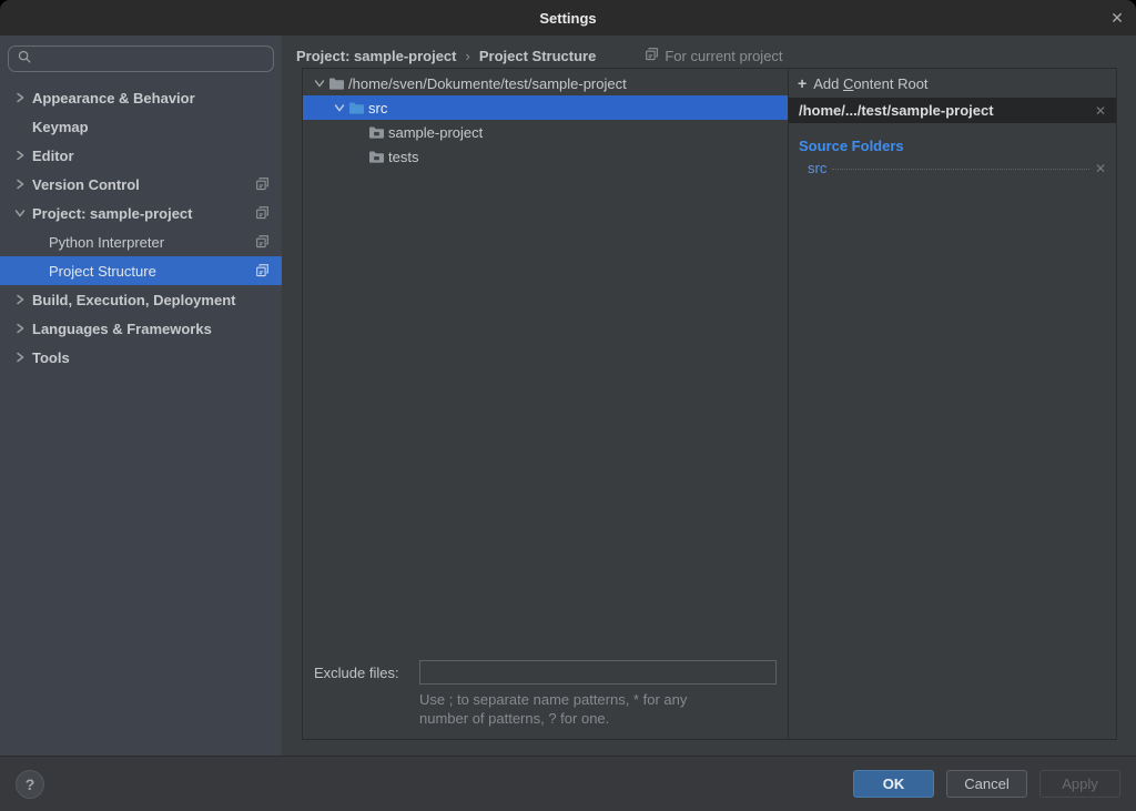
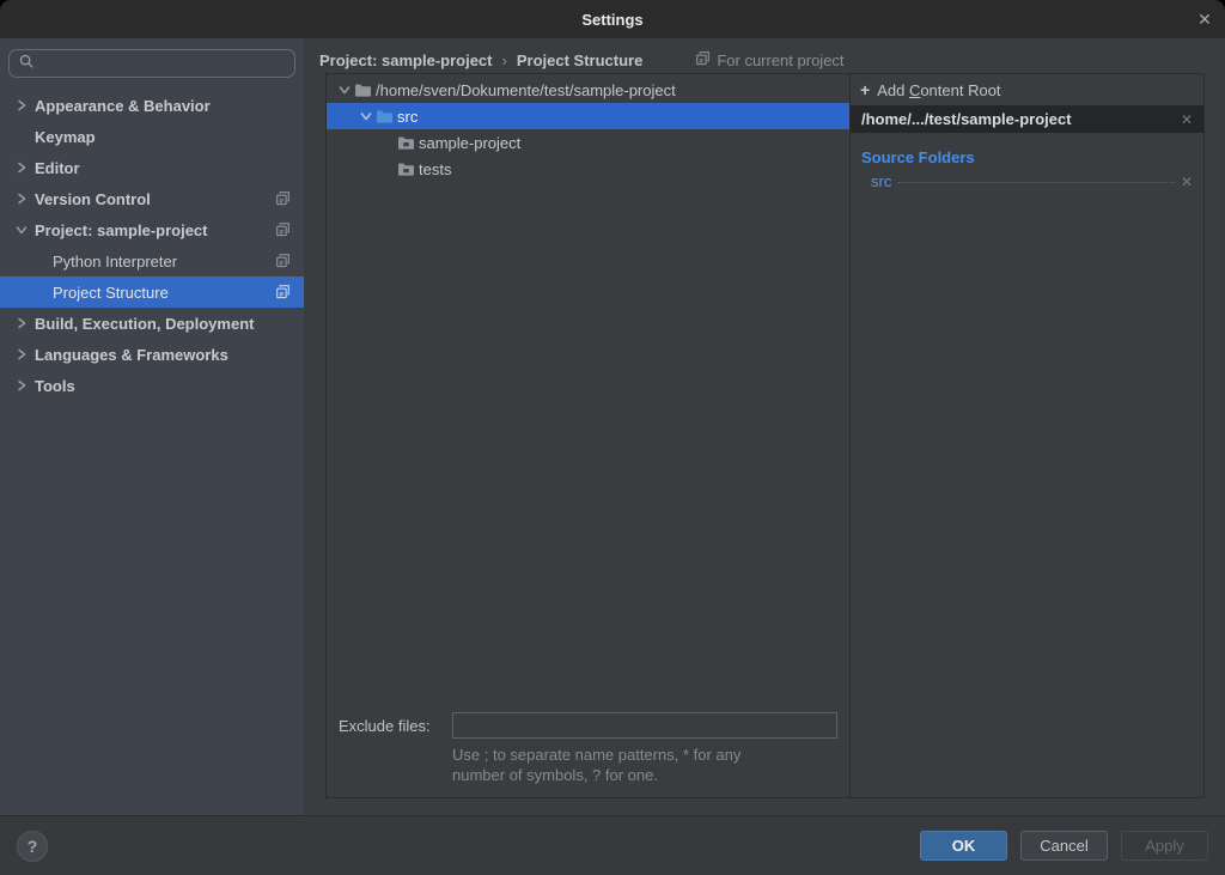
  Settings
  ✕
  Appearance & Behavior
  Keymap
  Editor
  Version Control
  Project: sample-project
  Python Interpreter
  Project Structure
  Build, Execution, Deployment
  Languages & Frameworks
  Tools
  Project: sample-project
  ›
  Project Structure
  For current project
  /home/sven/Dokumente/test/sample-project
  src
  sample-project
  tests
  Exclude files:
  Use ; to separate name patterns, * for any
- number of patterns, ? for one.
+ number of symbols, ? for one.
  +
  Add Content Root
  /home/.../test/sample-project
  ✕
  Source Folders
  src
  ✕
  ?
  OK
  Cancel
  Apply
